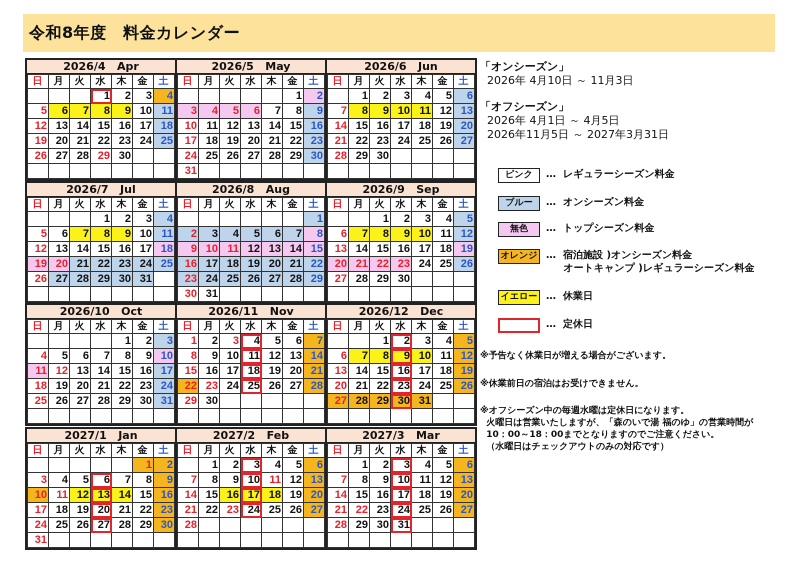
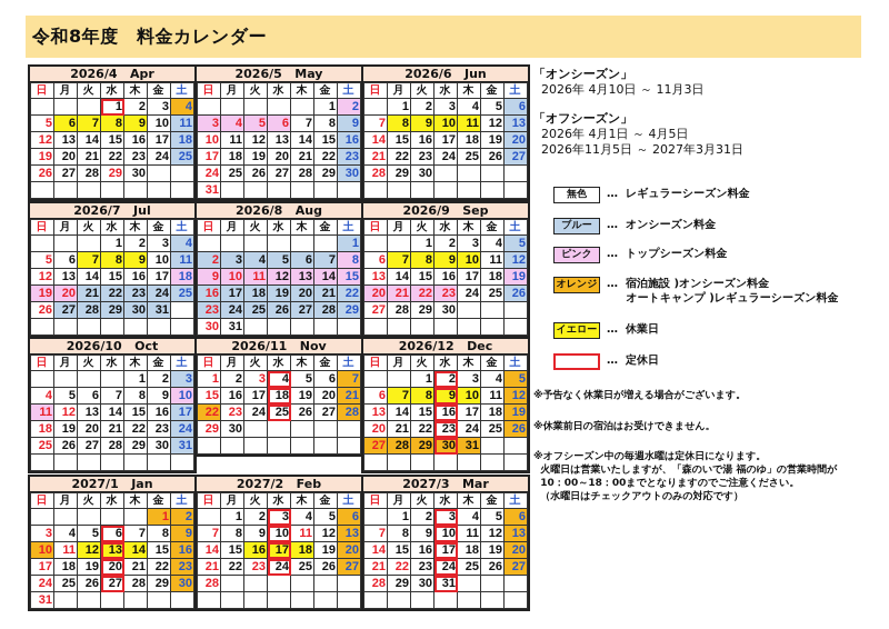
  令和8年度 料金カレンダー
  2026/4 Apr
  日	月	火	水	木	金	土
  			1	2	3	4
  5	6	7	8	9	10	11
  12	13	14	15	16	17	18
  19	20	21	22	23	24	25
  26	27	28	29	30
  2026/5 May
  日	月	火	水	木	金	土
  					1	2
  3	4	5	6	7	8	9
  10	11	12	13	14	15	16
  17	18	19	20	21	22	23
  24	25	26	27	28	29	30
  31
  2026/6 Jun
  日	月	火	水	木	金	土
  	1	2	3	4	5	6
  7	8	9	10	11	12	13
  14	15	16	17	18	19	20
  21	22	23	24	25	26	27
  28	29	30
  2026/7 Jul
  日	月	火	水	木	金	土
  			1	2	3	4
  5	6	7	8	9	10	11
  12	13	14	15	16	17	18
  19	20	21	22	23	24	25
  26	27	28	29	30	31
  2026/8 Aug
  日	月	火	水	木	金	土
  						1
  2	3	4	5	6	7	8
  9	10	11	12	13	14	15
  16	17	18	19	20	21	22
  23	24	25	26	27	28	29
  30	31
  2026/9 Sep
  日	月	火	水	木	金	土
  		1	2	3	4	5
  6	7	8	9	10	11	12
  13	14	15	16	17	18	19
  20	21	22	23	24	25	26
  27	28	29	30
  2026/10 Oct
  日	月	火	水	木	金	土
  				1	2	3
  4	5	6	7	8	9	10
  11	12	13	14	15	16	17
  18	19	20	21	22	23	24
  25	26	27	28	29	30	31
  2026/11 Nov
  日	月	火	水	木	金	土
  1	2	3	4	5	6	7
- 8	9	10	11	12	13	14
  15	16	17	18	19	20	21
  22	23	24	25	26	27	28
  29	30
  2026/12 Dec
  日	月	火	水	木	金	土
  		1	2	3	4	5
  6	7	8	9	10	11	12
  13	14	15	16	17	18	19
  20	21	22	23	24	25	26
  27	28	29	30	31
  2027/1 Jan
  日	月	火	水	木	金	土
  					1	2
  3	4	5	6	7	8	9
  10	11	12	13	14	15	16
  17	18	19	20	21	22	23
  24	25	26	27	28	29	30
  31
  2027/2 Feb
  日	月	火	水	木	金	土
  	1	2	3	4	5	6
  7	8	9	10	11	12	13
  14	15	16	17	18	19	20
  21	22	23	24	25	26	27
  28
  2027/3 Mar
  日	月	火	水	木	金	土
  	1	2	3	4	5	6
  7	8	9	10	11	12	13
  14	15	16	17	18	19	20
  21	22	23	24	25	26	27
  28	29	30	31
  「オンシーズン」
  2026年 4月10日 ～ 11月3日
  「オフシーズン」
  2026年 4月1日 ～ 4月5日
  2026年11月5日 ～ 2027年3月31日
- ピンク
+ 無色
  … レギュラーシーズン料金
  ブルー
  … オンシーズン料金
- 無色
+ ピンク
  … トップシーズン料金
  オレンジ
  … 宿泊施設 )オンシーズン料金
  オートキャンプ )レギュラーシーズン料金
  イエロー
  … 休業日
  … 定休日
  ※予告なく休業日が増える場合がございます。
  ※休業前日の宿泊はお受けできません。
  ※オフシーズン中の毎週水曜は定休日になります。
  火曜日は営業いたしますが、「森のいで湯 福のゆ」の営業時間が
  10：00～18：00までとなりますのでご注意ください。
  （水曜日はチェックアウトのみの対応です）
